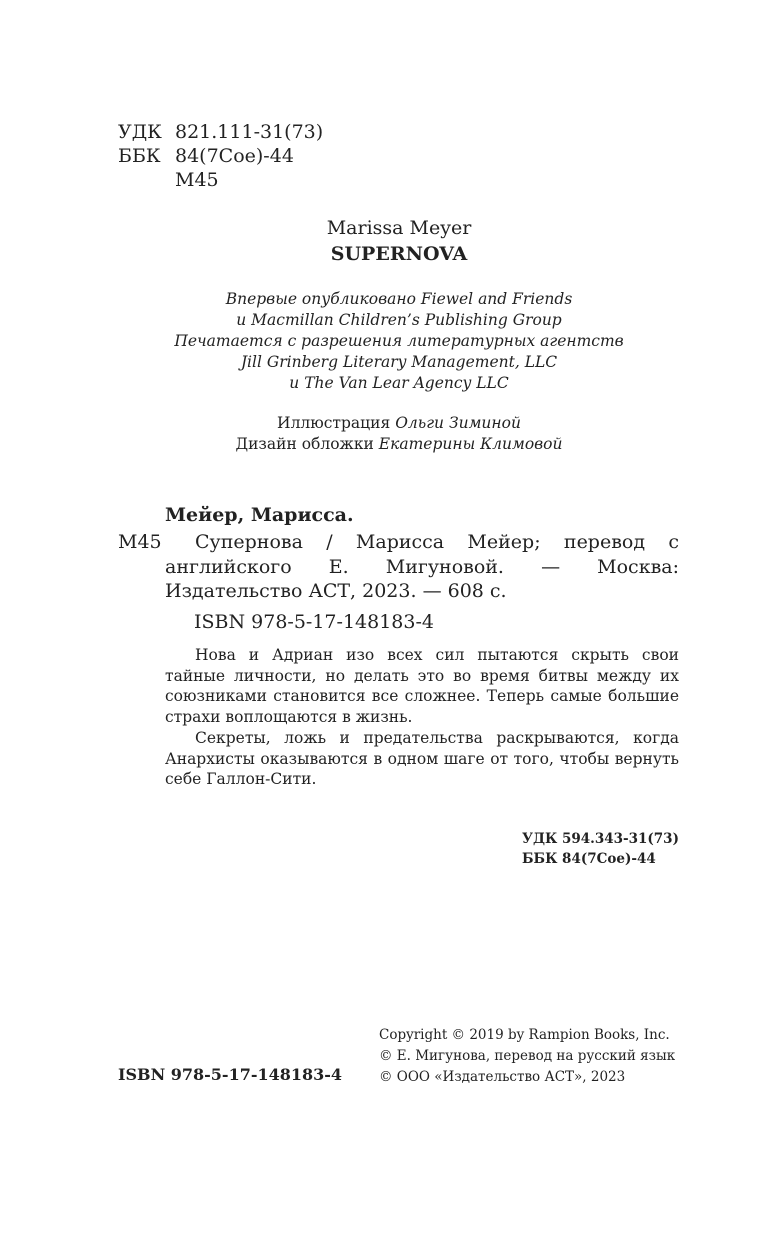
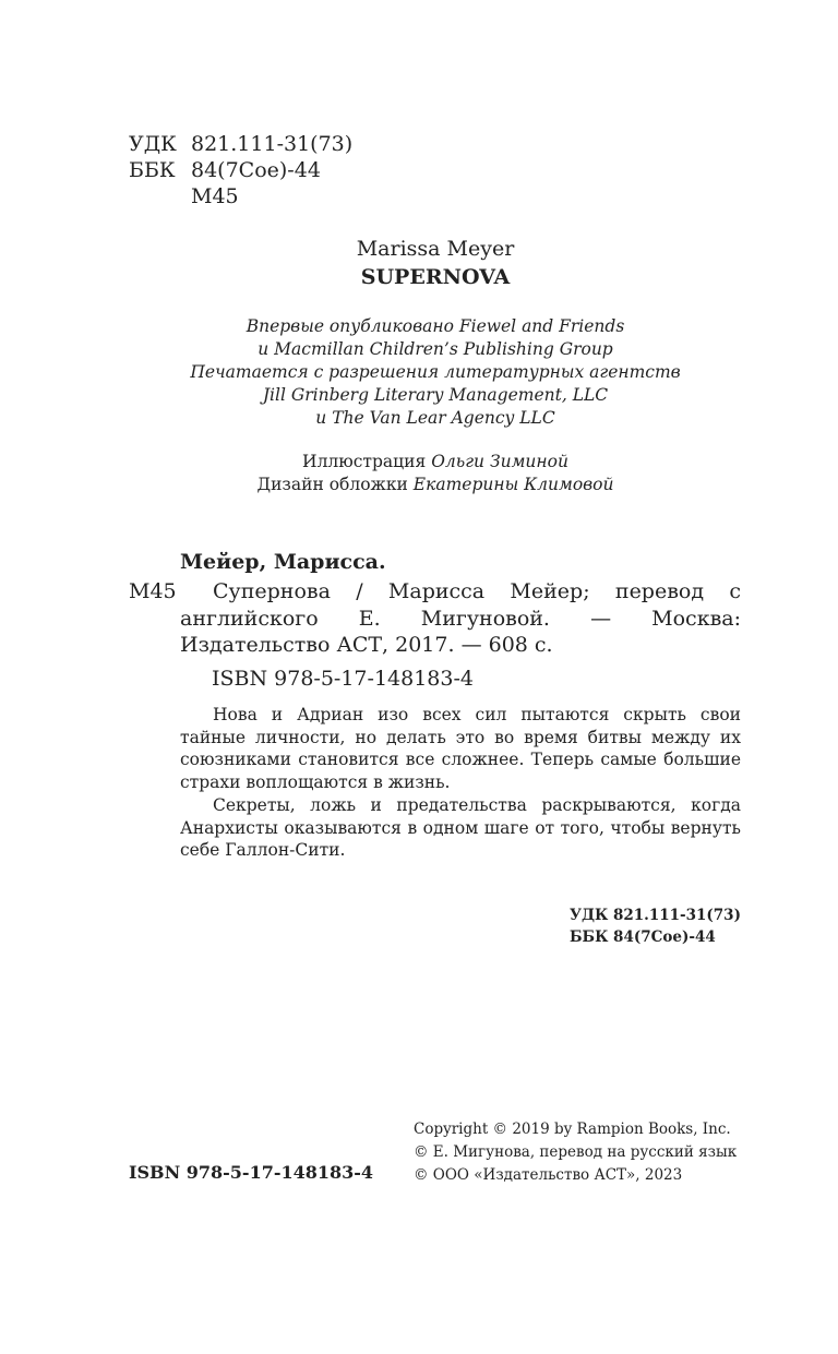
  УДК
  821.111-31(73)
  ББК
  84(7Сое)-44
  М45
  Marissa Meyer
  SUPERNOVA
  Впервые опубликовано Fiewel and Friends
  и Macmillan Children’s Publishing Group
  Печатается с разрешения литературных агентств
  Jill Grinberg Literary Management, LLC
  и The Van Lear Agency LLC
  Иллюстрация Ольги Зиминой
  Дизайн обложки Екатерины Климовой
  Мейер, Марисса.
  М45
- Супернова / Марисса Мейер; перевод с английского Е. Мигуновой. — Москва: Издательство АСТ, 2023. — 608 с.
+ Супернова / Марисса Мейер; перевод с английского Е. Мигуновой. — Москва: Издательство АСТ, 2017. — 608 с.
  ISBN 978-5-17-148183-4
  Нова и Адриан изо всех сил пытаются скрыть свои тайные личности, но делать это во время битвы между их союзниками становится все сложнее. Теперь самые большие страхи воплощаются в жизнь.
  Секреты, ложь и предательства раскрываются, когда Анархисты оказываются в одном шаге от того, чтобы вернуть себе Галлон-Сити.
- УДК 594.343-31(73)
+ УДК 821.111-31(73)
  ББК 84(7Сое)-44
  ISBN 978-5-17-148183-4
  Copyright © 2019 by Rampion Books, Inc.
  © Е. Мигунова, перевод на русский язык
  © ООО «Издательство АСТ», 2023
